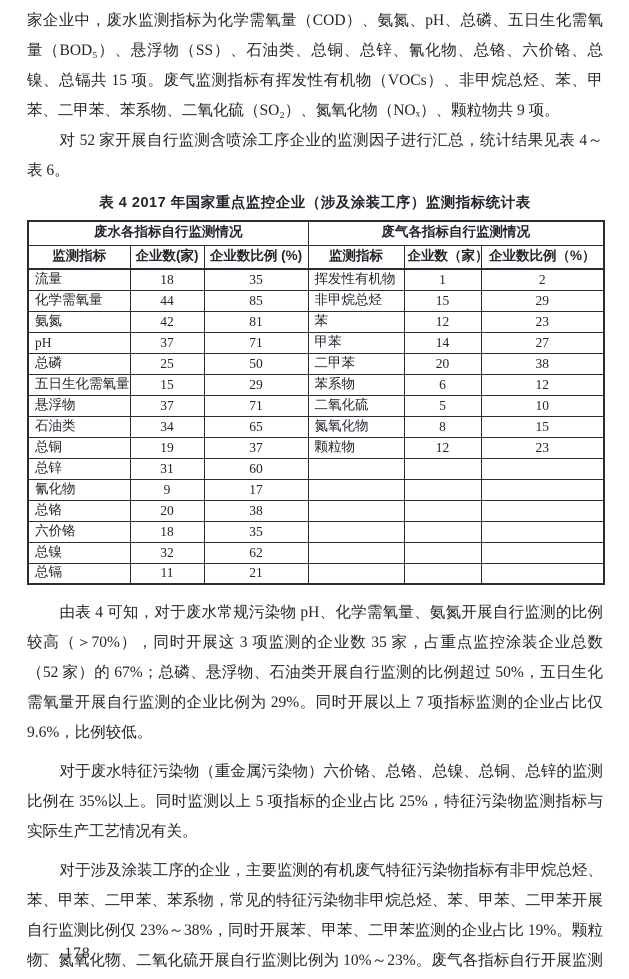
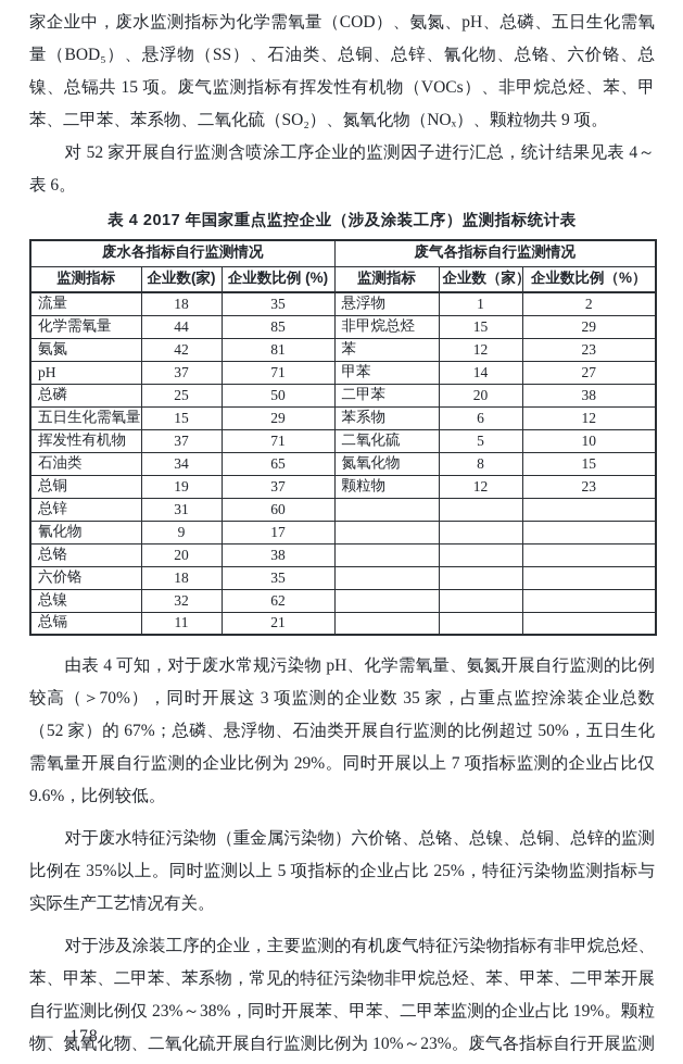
  家企业中，废水监测指标为化学需氧量（COD）、氨氮、pH、总磷、五日生化需氧量（BOD₅）、悬浮物（SS）、石油类、总铜、总锌、氰化物、总铬、六价铬、总镍、总镉共 15 项。废气监测指标有挥发性有机物（VOCs）、非甲烷总烃、苯、甲苯、二甲苯、苯系物、二氧化硫（SO₂）、氮氧化物（NOₓ）、颗粒物共 9 项。
  对 52 家开展自行监测含喷涂工序企业的监测因子进行汇总，统计结果见表 4～表 6。
  表 4 2017 年国家重点监控企业（涉及涂装工序）监测指标统计表
  废水各指标自行监测情况	废气各指标自行监测情况
  监测指标	企业数(家)	企业数比例 (%)	监测指标	企业数（家	企业数比例（%）
- 流量	18	35	挥发性有机物	1	2
+ 流量	18	35	悬浮物	1	2
  化学需氧量	44	85	非甲烷总烃	15	29
  氨氮	42	81	苯	12	23
  pH	37	71	甲苯	14	27
  总磷	25	50	二甲苯	20	38
  五日生化需氧量	15	29	苯系物	6	12
- 悬浮物	37	71	二氧化硫	5	10
+ 挥发性有机物	37	71	二氧化硫	5	10
  石油类	34	65	氮氧化物	8	15
  总铜	19	37	颗粒物	12	23
  总锌	31	60
  氰化物	9	17
  总铬	20	38
  六价铬	18	35
  总镍	32	62
  总镉	11	21
  由表 4 可知，对于废水常规污染物 pH、化学需氧量、氨氮开展自行监测的比例较高（＞70%），同时开展这 3 项监测的企业数 35 家，占重点监控涂装企业总数（52 家）的 67%；总磷、悬浮物、石油类开展自行监测的比例超过 50%，五日生化需氧量开展自行监测的企业比例为 29%。同时开展以上 7 项指标监测的企业占比仅 9.6%，比例较低。
  对于废水特征污染物（重金属污染物）六价铬、总铬、总镍、总铜、总锌的监测比例在 35%以上。同时监测以上 5 项指标的企业占比 25%，特征污染物监测指标与实际生产工艺情况有关。
  对于涉及涂装工序的企业，主要监测的有机废气特征污染物指标有非甲烷总烃、苯、甲苯、二甲苯、苯系物，常见的特征污染物非甲烷总烃、苯、甲苯、二甲苯开展自行监测比例仅 23%～38%，同时开展苯、甲苯、二甲苯监测的企业占比 19%。颗粒物、氮氧化物、二氧化硫开展自行监测比例为 10%～23%。废气各指标自行开展监测
  — 178 —
